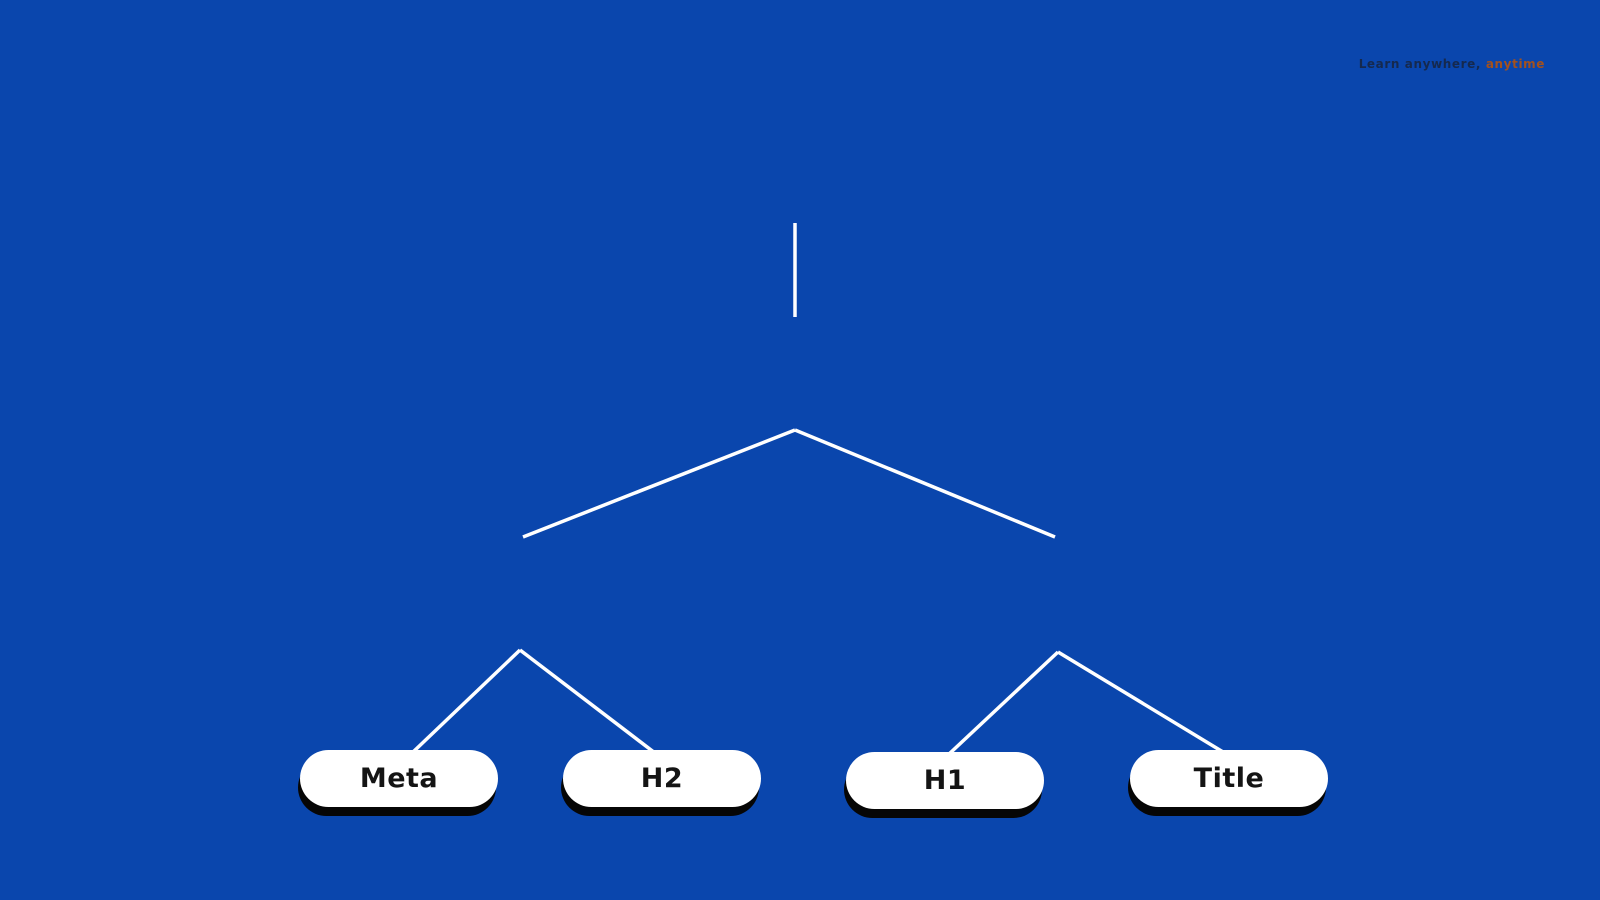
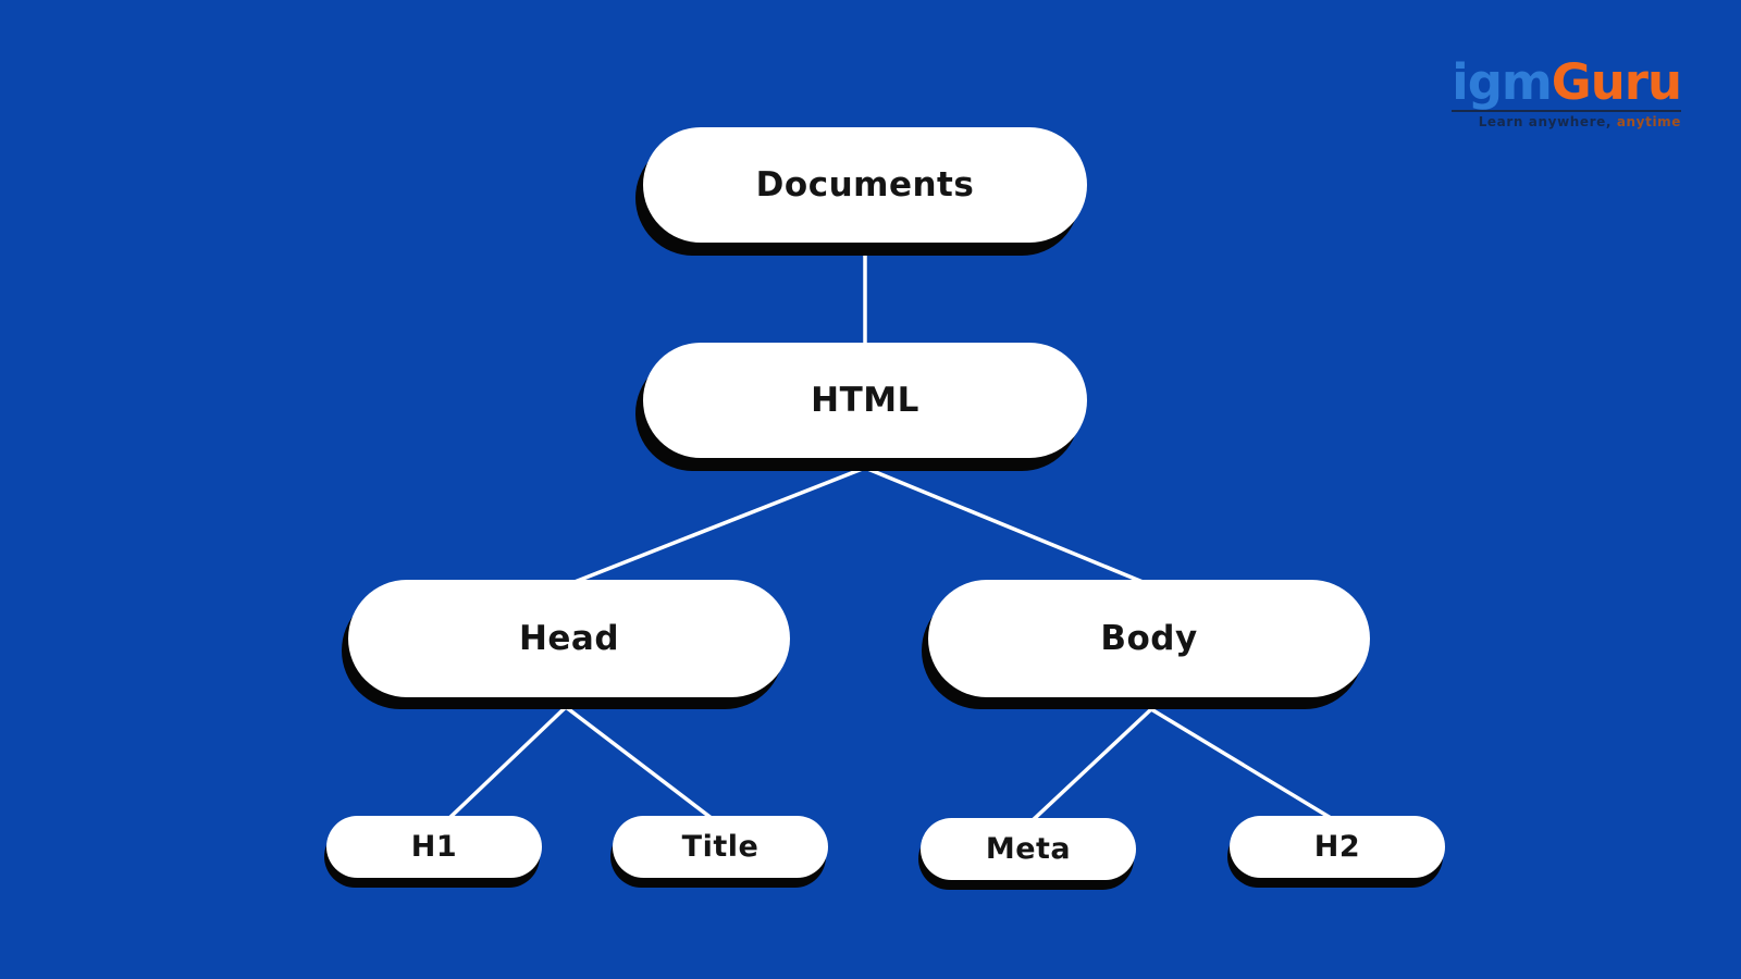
+ Documents
+ HTML
+ Head
+ Body
- Meta
+ H1
- H2
+ Title
- H1
+ Meta
- Title
+ H2
+ igmGuru
  Learn anywhere, anytime
